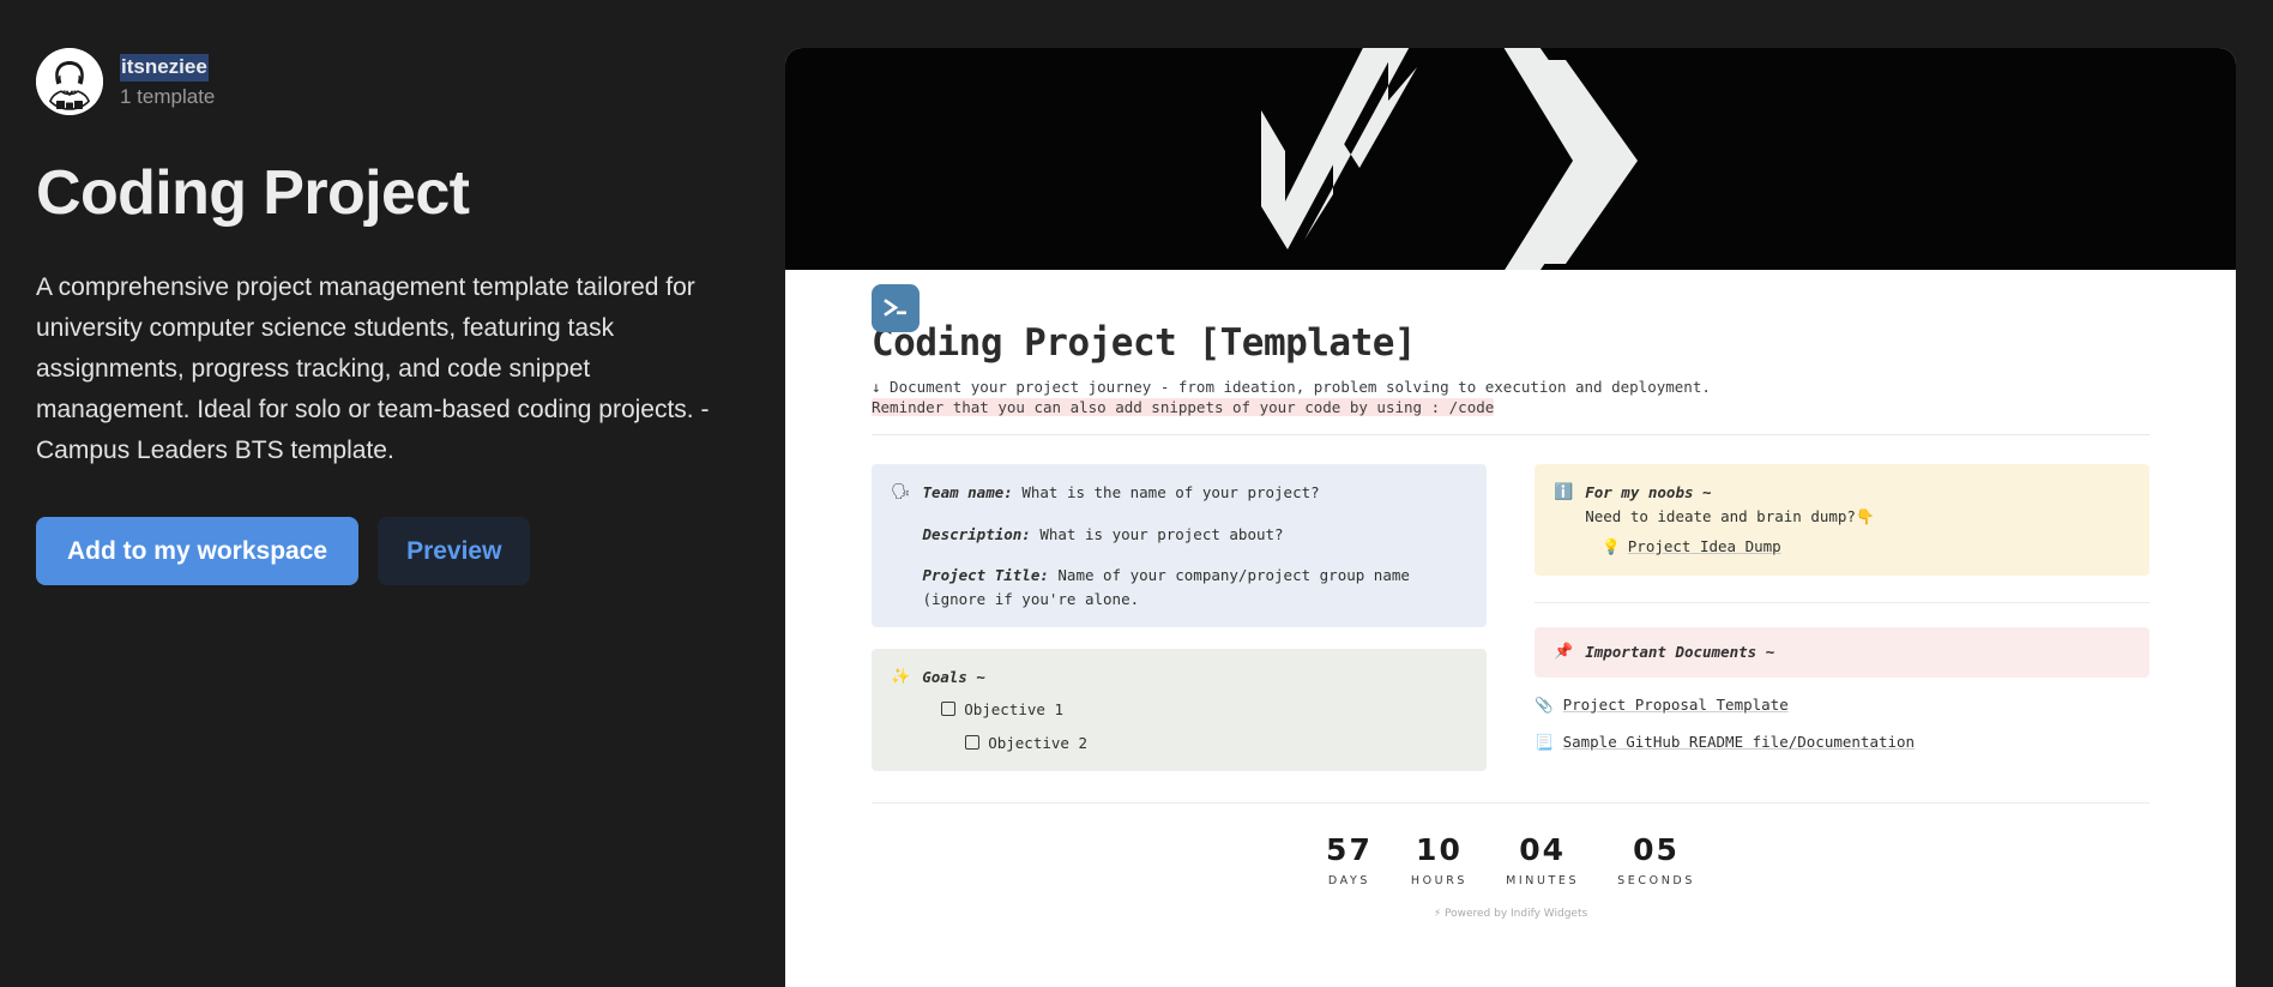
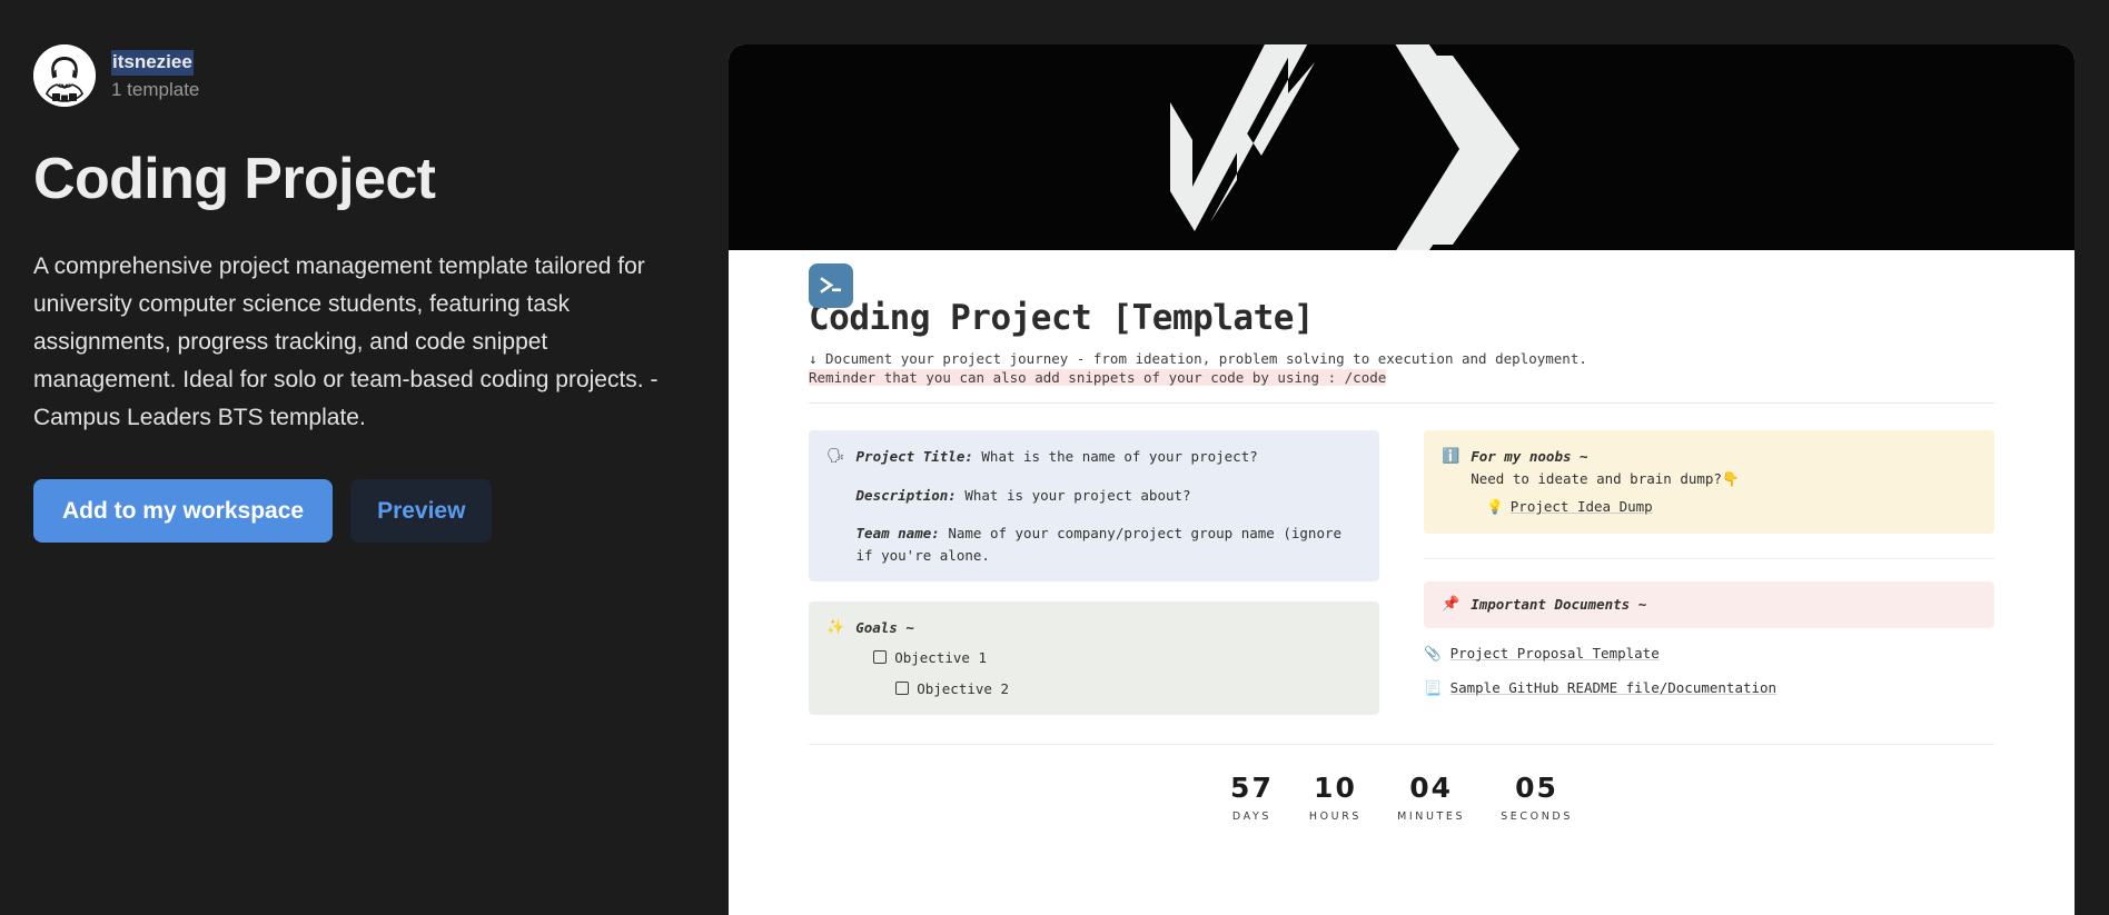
  itsneziee
  1 template
  Coding Project
  A comprehensive project management template tailored for university computer science students, featuring task assignments, progress tracking, and code snippet management. Ideal for solo or team-based coding projects. - Campus Leaders BTS template.
  Add to my workspace
  Preview
  Coding Project [Template]
  ↓ Document your project journey - from ideation, problem solving to execution and deployment.
  Reminder that you can also add snippets of your code by using : /code
  🗣
- Team name: What is the name of your project?
+ Project Title: What is the name of your project?
  Description: What is your project about?
- Project Title: Name of your company/project group name (ignore if you're alone.
+ Team name: Name of your company/project group name (ignore if you're alone.
  ✨
  Goals ~
  Objective 1
  Objective 2
  ℹ️
  For my noobs ~
  Need to ideate and brain dump?👇
  💡
  Project Idea Dump
  📌
  Important Documents ~
  📎
  Project Proposal Template
  📃
  Sample GitHub README file/Documentation
  57
  DAYS
  10
  HOURS
  04
  MINUTES
  05
  SECONDS
- ⚡ Powered by Indify Widgets
